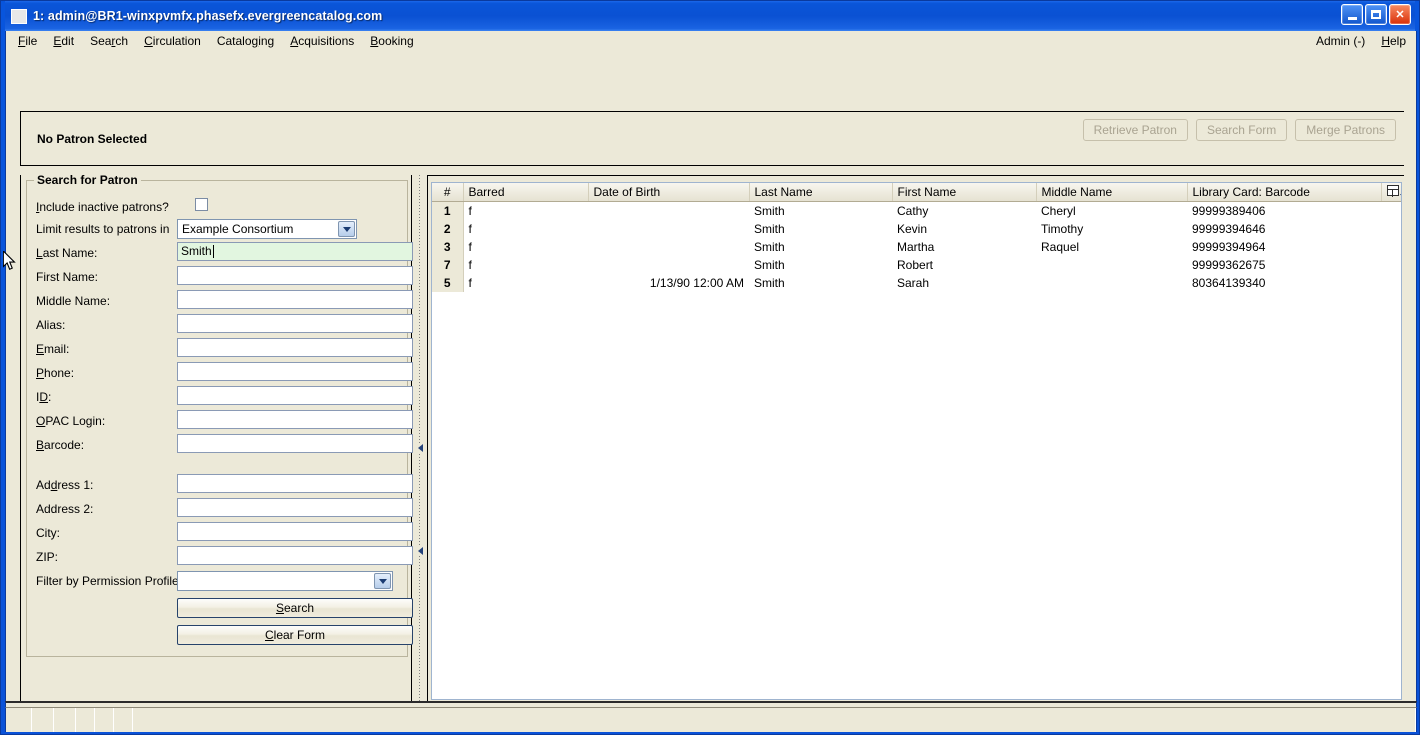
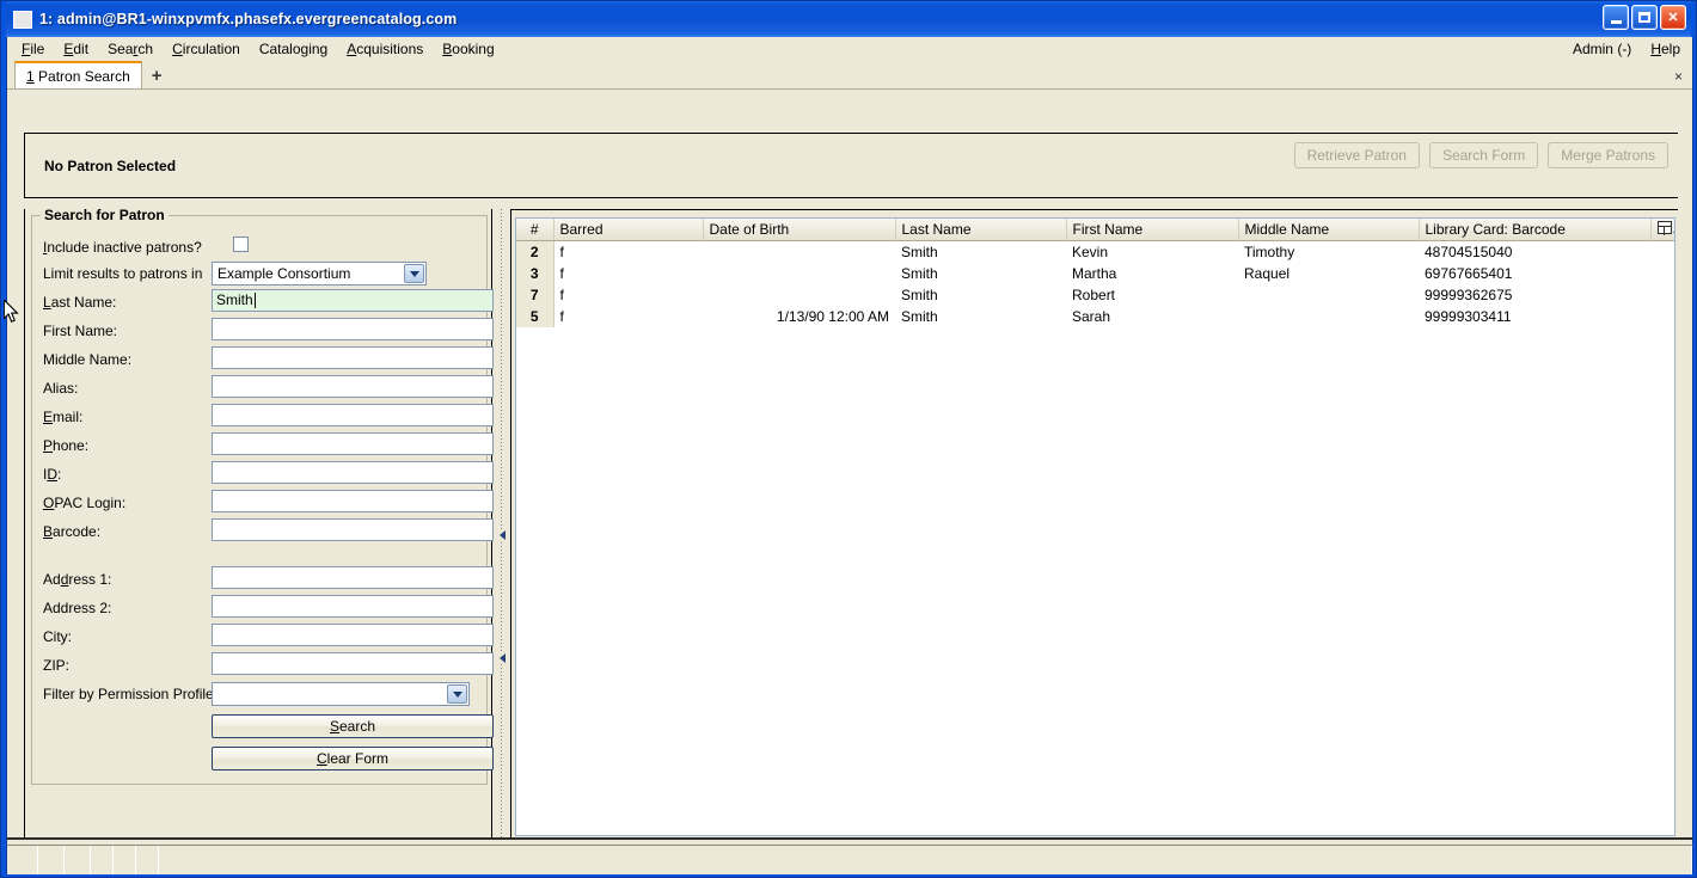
  1: admin@BR1-winxpvmfx.phasefx.evergreencatalog.com
  ✕
  File
  Edit
  Search
  Circulation
  Cataloging
  Acquisitions
  Booking
  Admin (-)
  Help
+ 1
+ Patron Search
+ +
+ ×
  No Patron Selected
  Retrieve Patron
  Search Form
  Merge Patrons
  Search for Patron
  Include inactive patrons?
  Limit results to patrons in
  Example Consortium
  Last Name:
  Smith
  First Name:
  Middle Name:
  Alias:
  Email:
  Phone:
  ID:
  OPAC Login:
  Barcode:
  Address 1:
  Address 2:
  City:
  ZIP:
  Filter by Permission Profile
  Search
  Clear Form
  #	Barred	Date of Birth	Last Name	First Name	Middle Name	Library Card: Barcode
- 1	f		Smith	Cathy	Cheryl	99999389406
- 2	f		Smith	Kevin	Timothy	99999394646
+ 2	f		Smith	Kevin	Timothy	48704515040
- 3	f		Smith	Martha	Raquel	99999394964
+ 3	f		Smith	Martha	Raquel	69767665401
  7	f		Smith	Robert		99999362675
- 5	f	1/13/90 12:00 AM	Smith	Sarah		80364139340
+ 5	f	1/13/90 12:00 AM	Smith	Sarah		99999303411
